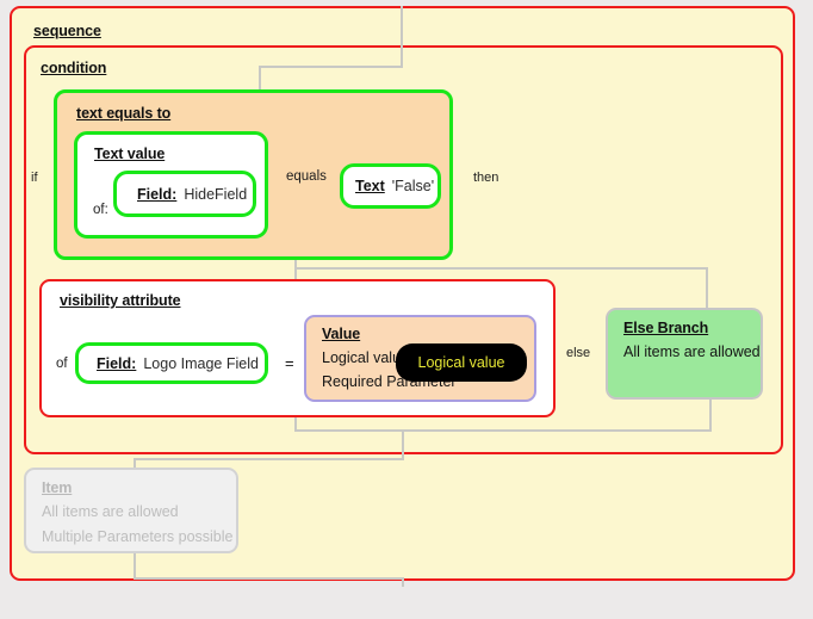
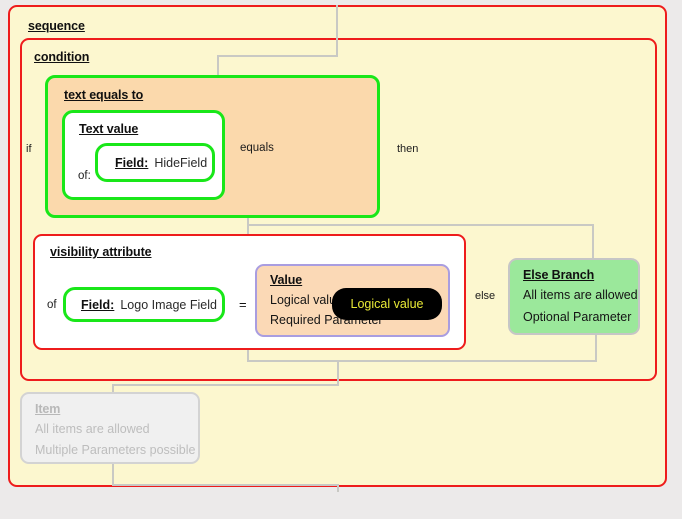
  sequence
  condition
  if
  then
  else
  text equals to
  equals
  Text value
  of:
  Field:
  HideField
- Text
- 'False'
  visibility attribute
  of
  Field:
  Logo Image Field
  =
  Value
  Required Parameter
  Logical value
  Else Branch
  All items are allowed
+ Optional Parameter
  Item
  All items are allowed
  Multiple Parameters possible
